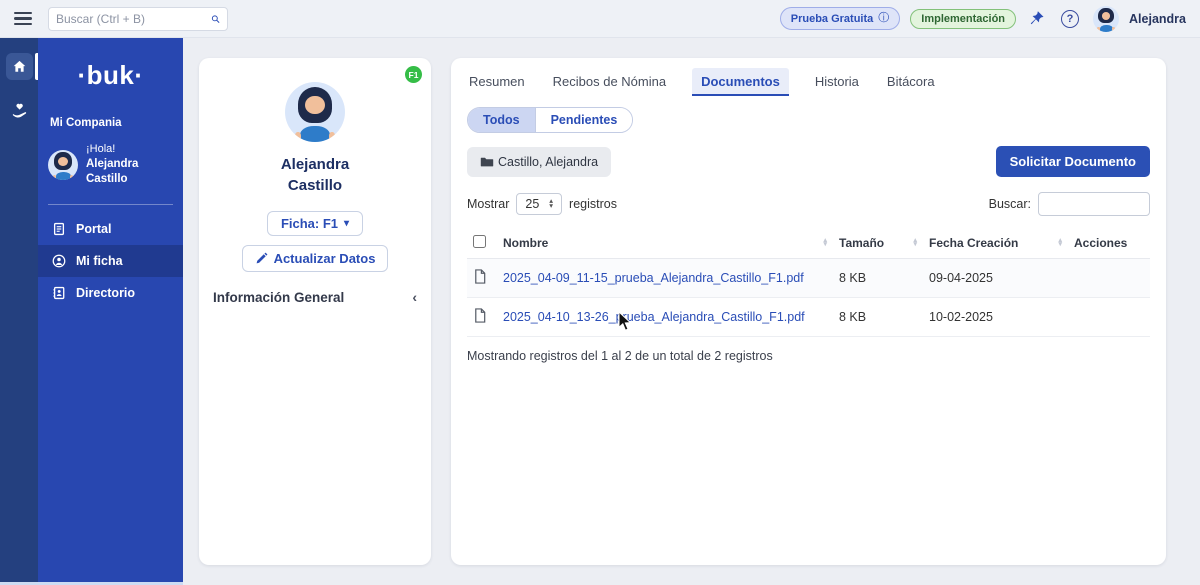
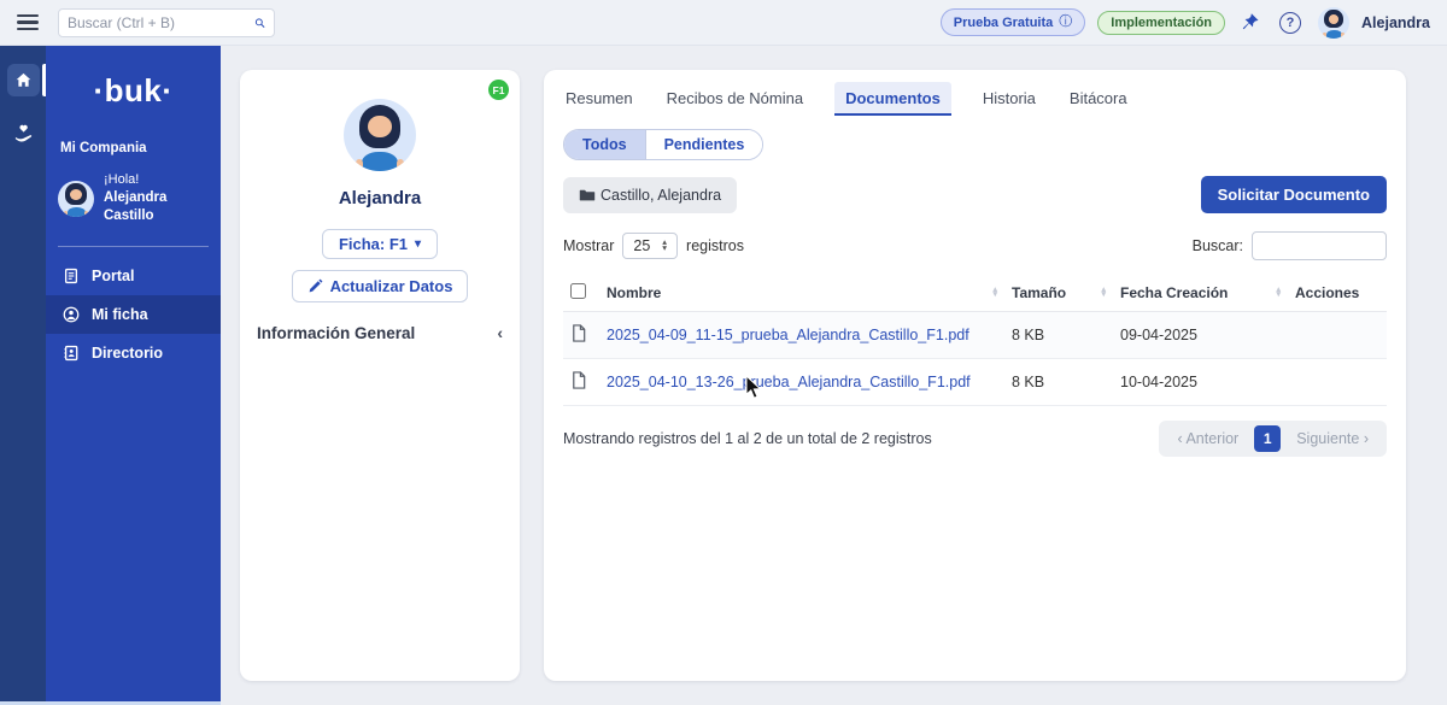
  Buscar (Ctrl + B)
  Prueba Gratuita
  ⓘ
  Implementación
  ?
  Alejandra
  ·buk·
  Mi Compania
  ¡Hola!
  Alejandra Castillo
  Portal
  Mi ficha
  Directorio
  F1
  Alejandra
- Castillo
  Ficha: F1
  ▾
  Actualizar Datos
  Información General
  ‹
  Resumen
  Recibos de Nómina
  Documentos
  Historia
  Bitácora
  Todos
  Pendientes
  Castillo, Alejandra
  Solicitar Documento
  Mostrar
  25
  ▴
  ▾
  registros
  Buscar:
  	Nombre	Tamaño	Fecha Creación	Acciones
  	2025_04-09_11-15_prueba_Alejandra_Castillo_F1.pdf	8 KB	09-04-2025
- 	2025_04-10_13-26_ueba_Alejandra_Castillo_F1.pdf	8 KB	10-02-2025
+ 	2025_04-10_13-26_ueba_Alejandra_Castillo_F1.pdf	8 KB	10-04-2025
  Mostrando registros del 1 al 2 de un total de 2 registros
+ ‹ Anterior
+ 1
+ Siguiente ›
